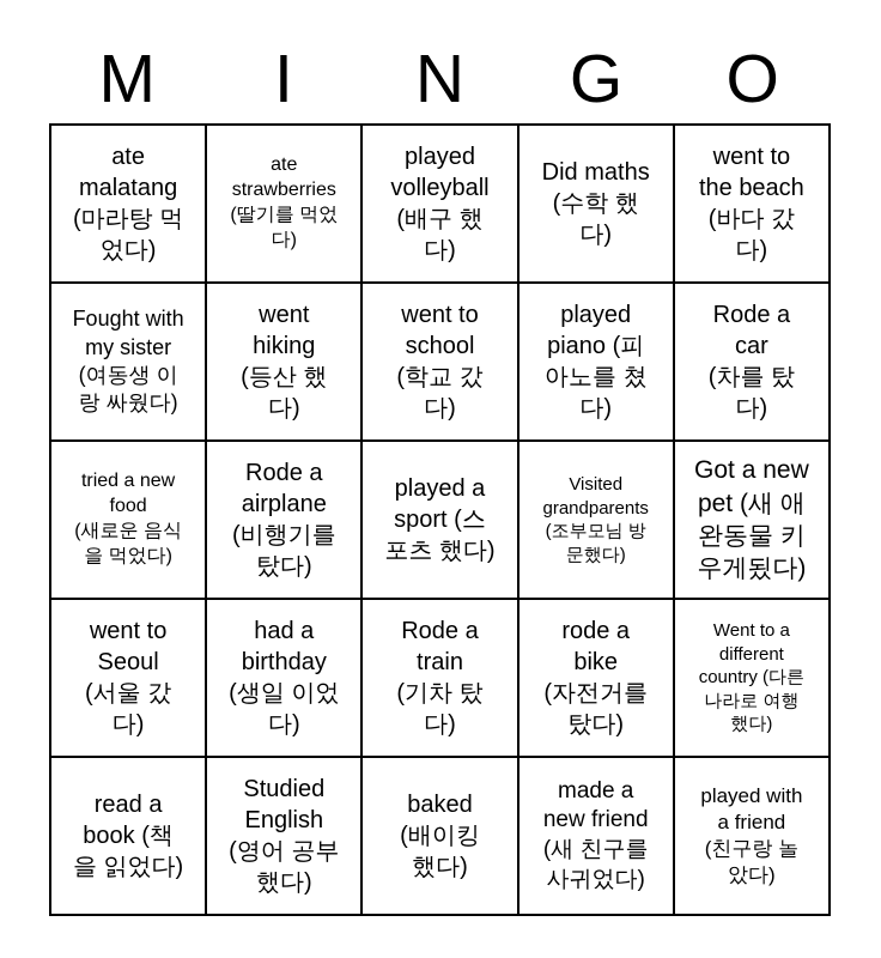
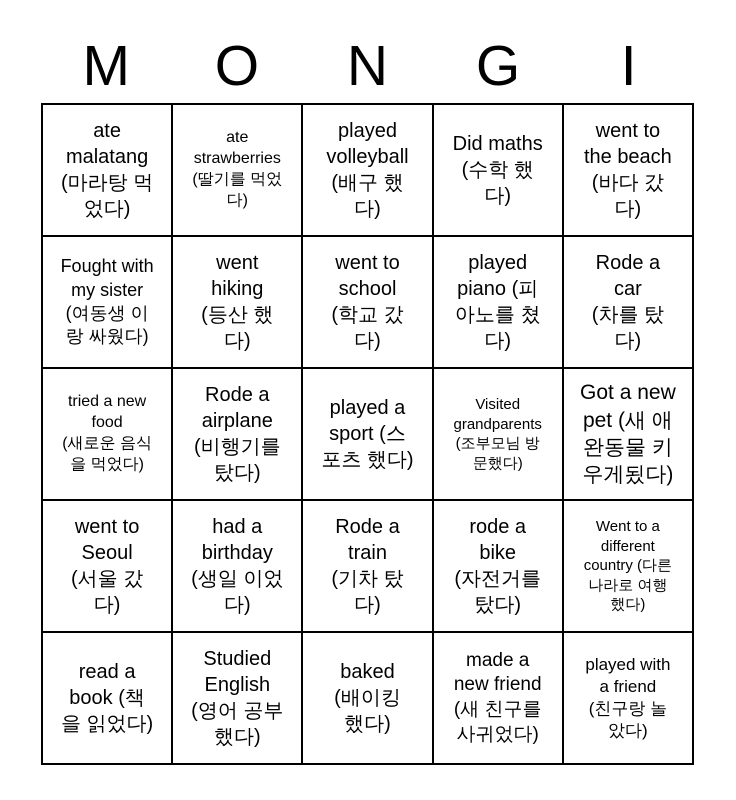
  M
- I
+ O
  N
  G
- O
+ I
  ate
  malatang
  (마라탕 먹
  었다)
  ate
  strawberries
  (딸기를 먹었
  다)
  played
  volleyball
  (배구 했
  다)
  Did maths
  (수학 했
  다)
  went to
  the beach
  (바다 갔
  다)
  Fought with
  my sister
  (여동생 이
  랑 싸웠다)
  went
  hiking
  (등산 했
  다)
  went to
  school
  (학교 갔
  다)
  played
  piano (피
  아노를 쳤
  다)
  Rode a
  car
  (차를 탔
  다)
  tried a new
  food
  (새로운 음식
  을 먹었다)
  Rode a
  airplane
  (비행기를
  탔다)
  played a
  sport (스
  포츠 했다)
  Visited
  grandparents
  (조부모님 방
  문했다)
  Got a new
  pet (새 애
  완동물 키
  우게됬다)
  went to
  Seoul
  (서울 갔
  다)
  had a
  birthday
  (생일 이었
  다)
  Rode a
  train
  (기차 탔
  다)
  rode a
  bike
  (자전거를
  탔다)
  Went to a
  different
  country (다른
  나라로 여행
  했다)
  read a
  book (책
  을 읽었다)
  Studied
  English
  (영어 공부
  했다)
  baked
  (배이킹
  했다)
  made a
  new friend
  (새 친구를
  사귀었다)
  played with
  a friend
  (친구랑 놀
  았다)
